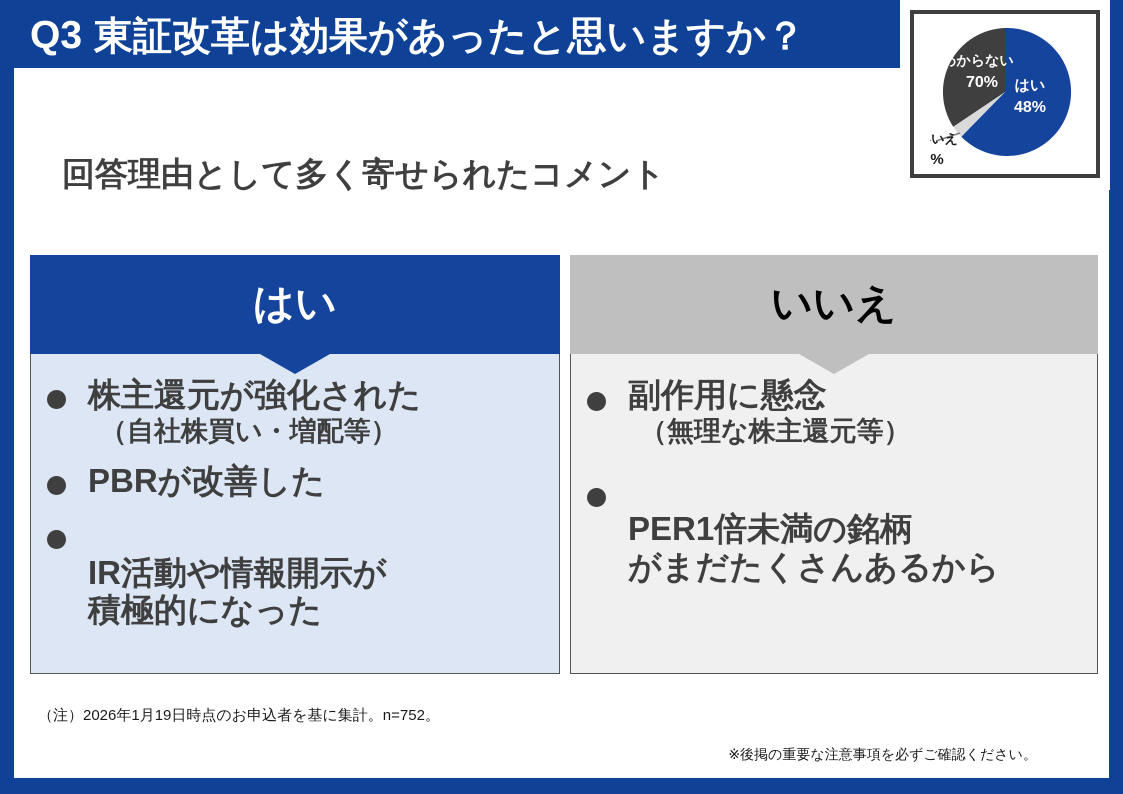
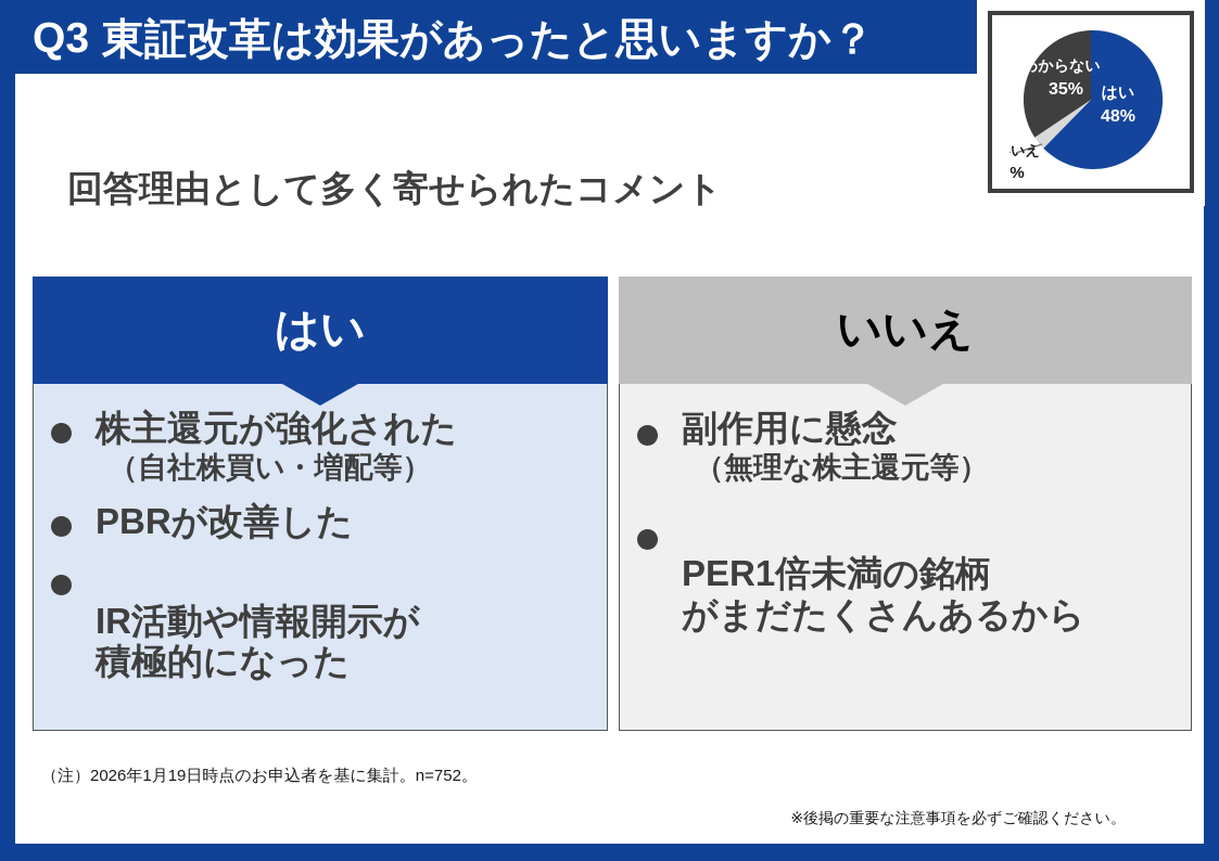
  Q3
  東証改革は効果があったと思いますか？
  はい
  48%
  わからない
- 70%
+ 35%
  回答理由として多く寄せられたコメント
  はい
  株主還元が強化された
  （自社株買い・増配等）
  PBRが改善した
  IR活動や情報開示が
  積極的になった
  いいえ
  副作用に懸念
  （無理な株主還元等）
  PER1倍未満の銘柄
  がまだたくさんあるから
  （注）2026年1月19日時点のお申込者を基に集計。n=752。
  ※後掲の重要な注意事項を必ずご確認ください。
